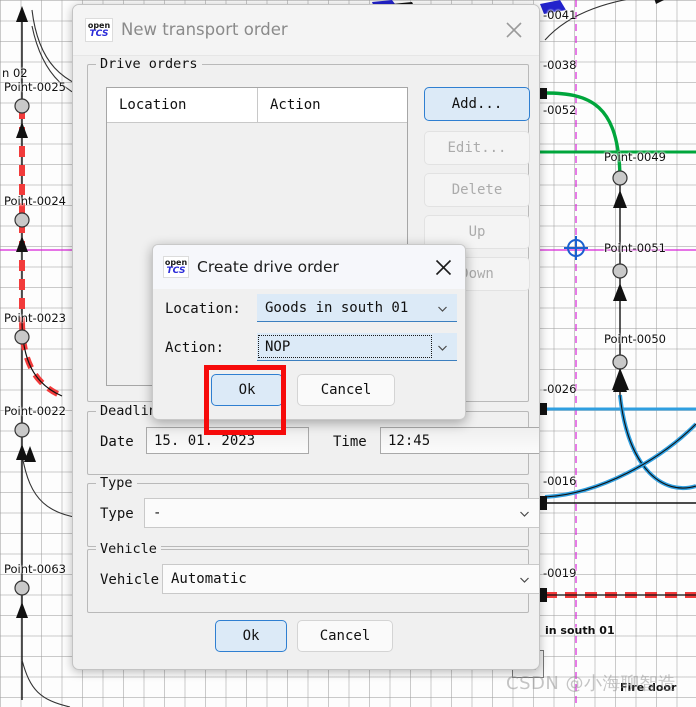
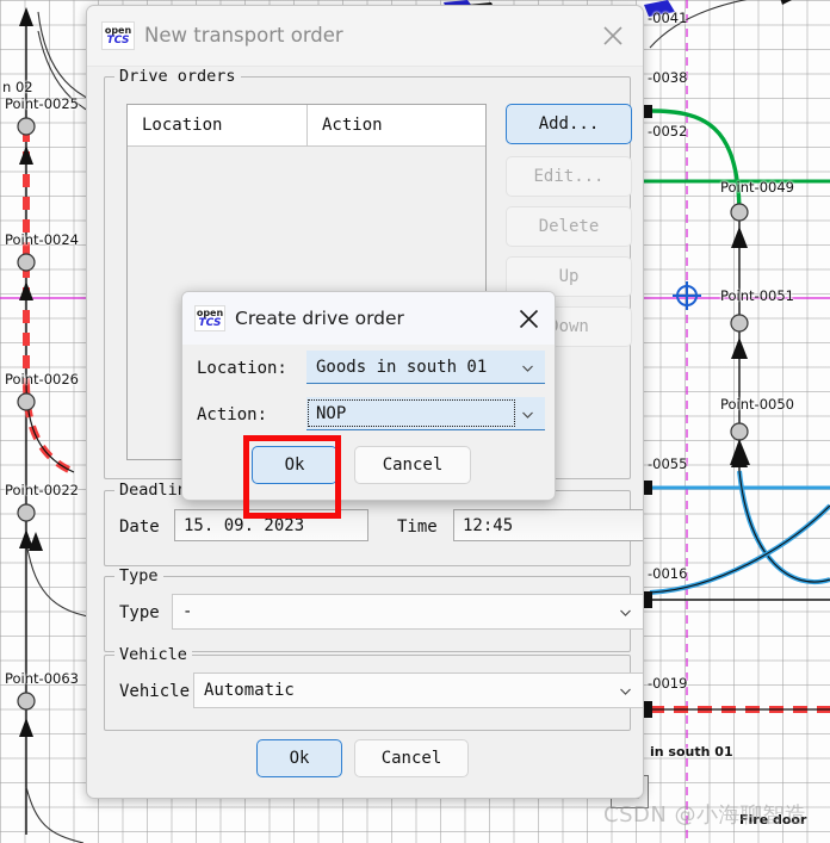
  n 02
  Point-0025
  Point-0024
- Point-0023
+ Point-0026
  Point-0022
  Point-0063
  -0041
  -0038
  -0052
  Point-0049
  Point-0051
  Point-0050
- -0026
+ -0055
  -0016
  -0019
  in south 01
  Fire door
  CSDN @小海聊智造
  open
  TCS
  New transport order
  Drive orders
  Location
  Action
  Add...
  Edit...
  Delete
  Up
  own
  Deadli
  Date
- 15. 01. 2023
+ 15. 09. 2023
  Time
  12:45
  Type
  Type
  -
  Vehicle
  Vehicle
  Automatic
  Ok
  Cancel
  open
  TCS
  Create drive order
  Location:
  Goods in south 01
  Action:
  NOP
  Ok
  Cancel
